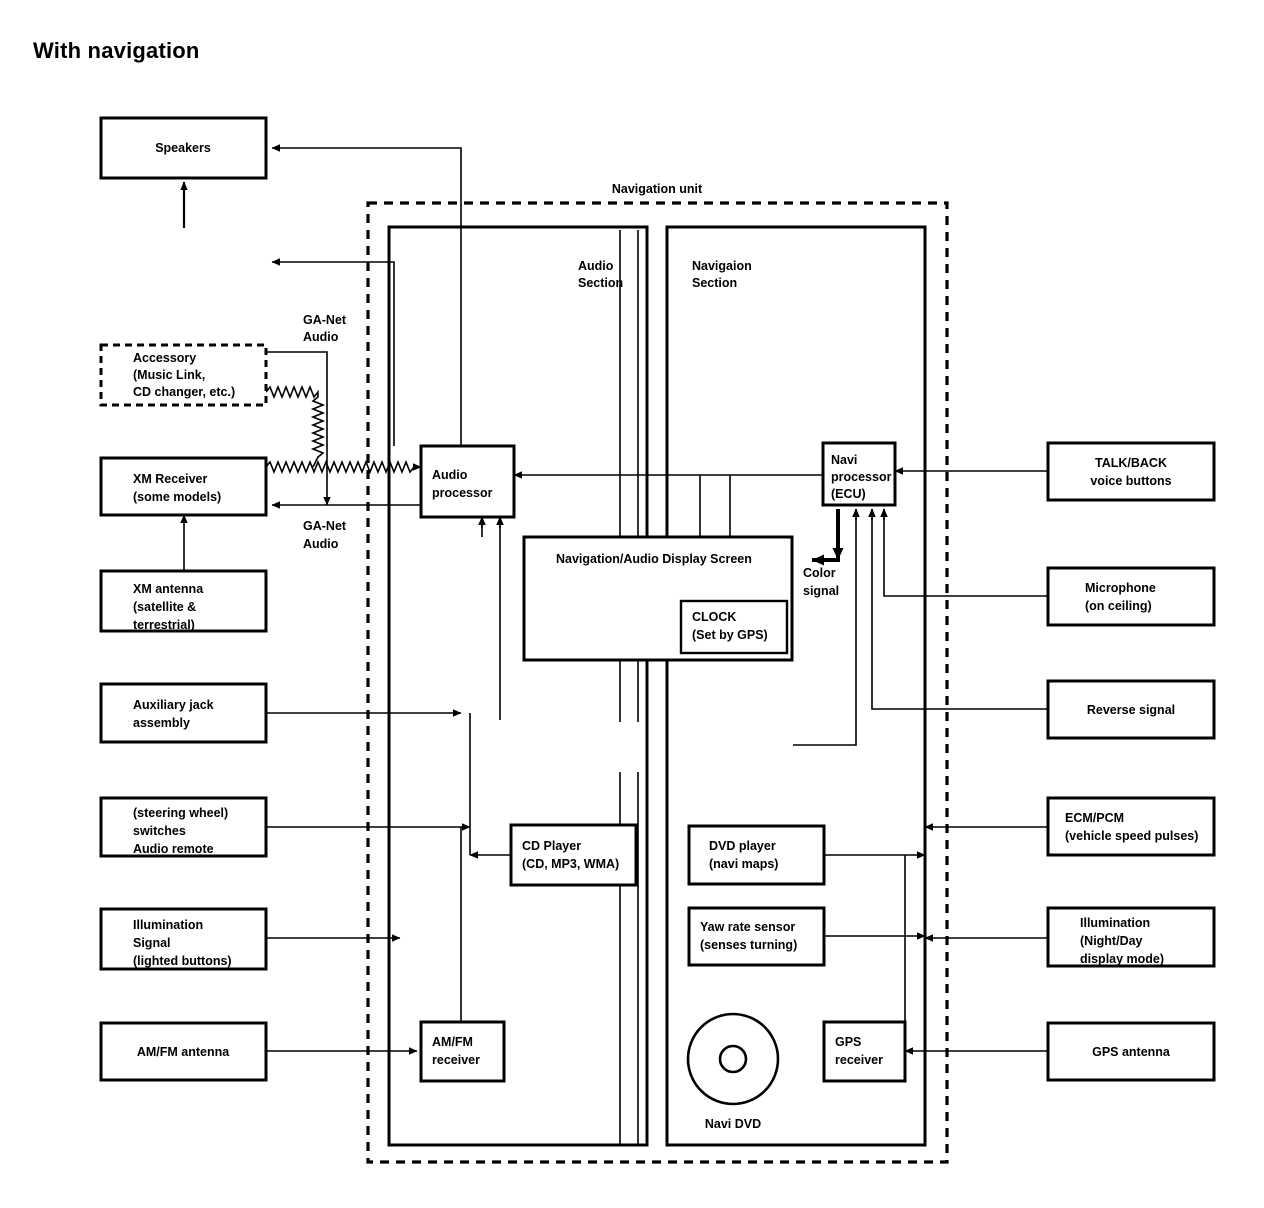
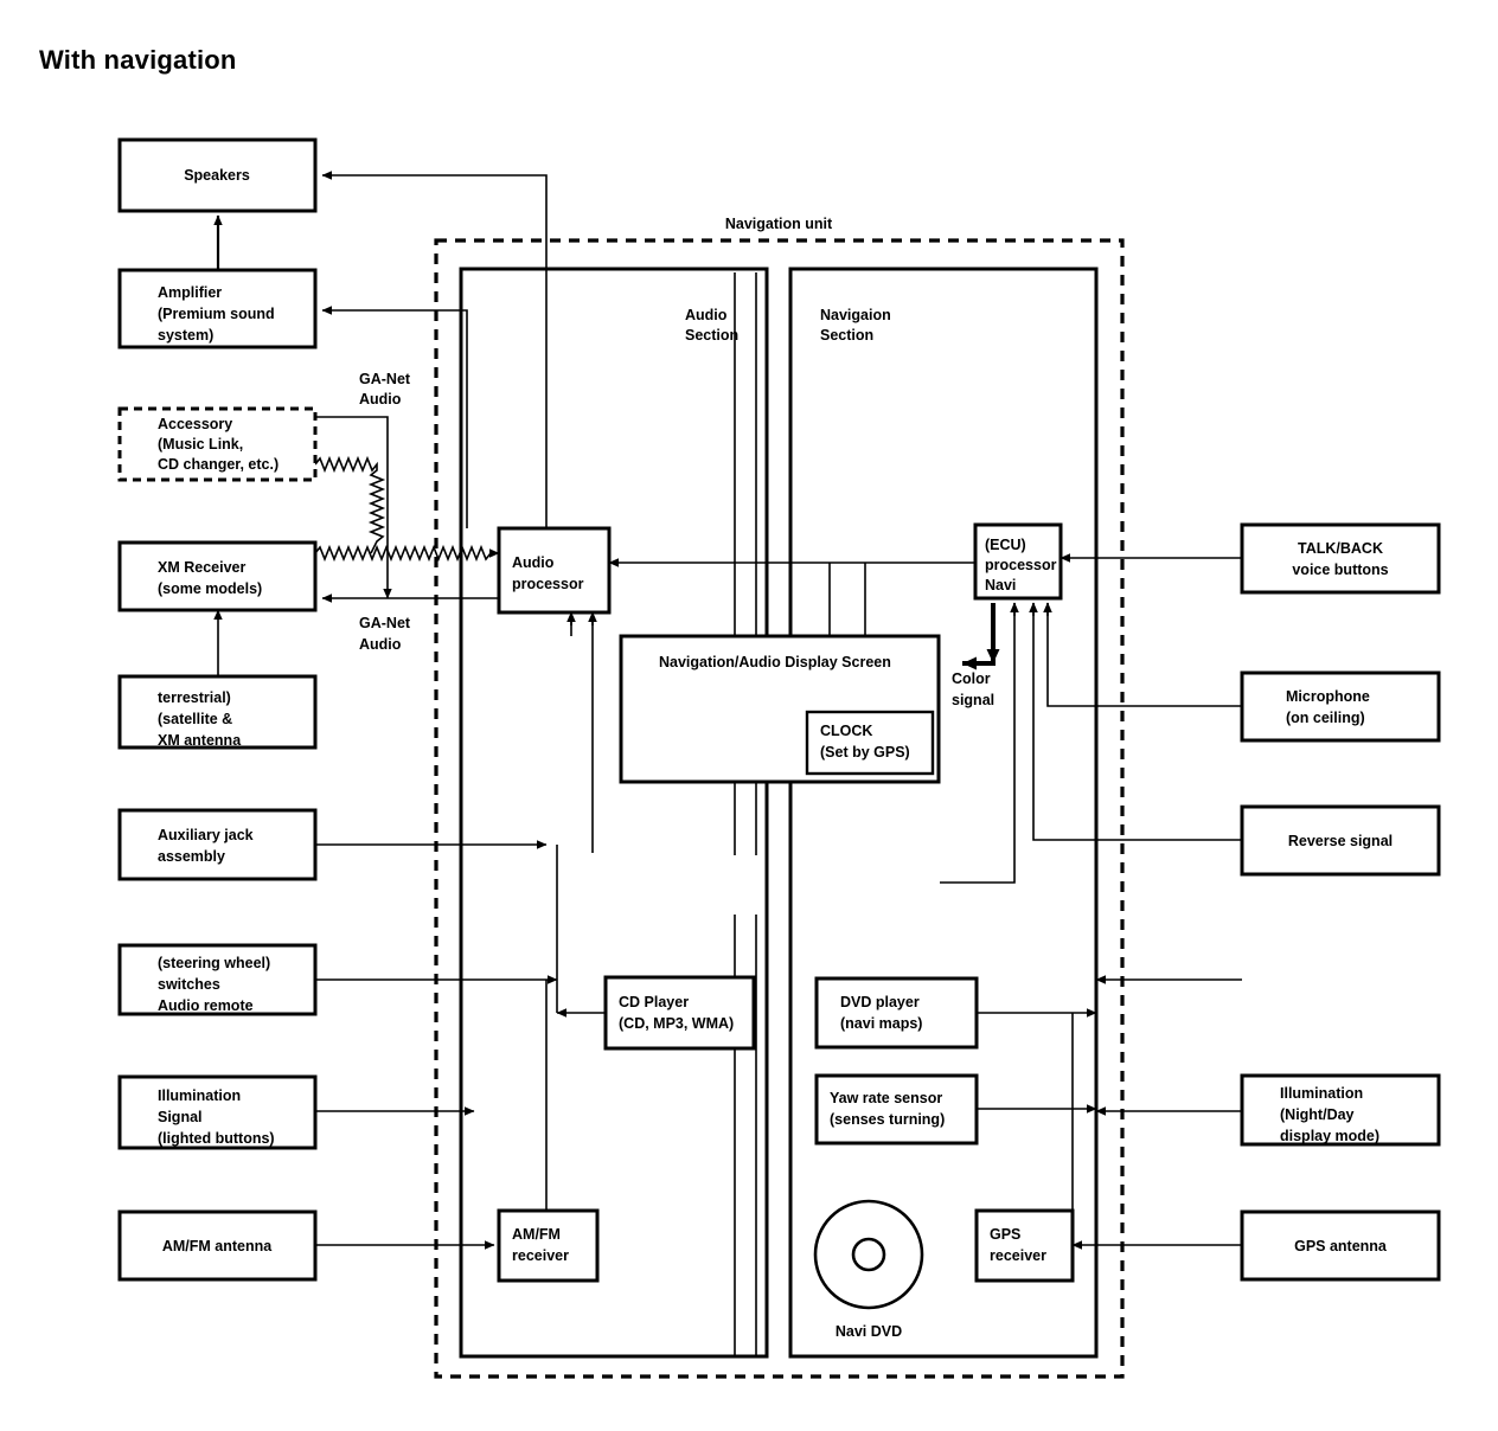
  With navigation
  Navigation unit
  Audio
  Section
  Navigaion
  Section
  Speakers
+ Amplifier
+ (Premium sound
+ system)
  Accessory
  (Music Link,
  CD changer, etc.)
  XM Receiver
  (some models)
- XM antenna
+ terrestrial)
  (satellite &
- terrestrial)
+ XM antenna
  Auxiliary jack
  assembly
  (steering wheel)
  switches
  Audio remote
  Illumination
  Signal
  (lighted buttons)
  AM/FM antenna
  GA-Net
  Audio
  GA-Net
  Audio
  Audio
  processor
- Navi
+ (ECU)
  processor
- (ECU)
+ Navi
  Color
  signal
  Navigation/Audio Display Screen
  CLOCK
  (Set by GPS)
  CD Player
  (CD, MP3, WMA)
  AM/FM
  receiver
  DVD player
  (navi maps)
  Yaw rate sensor
  (senses turning)
  GPS
  receiver
  Navi DVD
  TALK/BACK
  voice buttons
  Microphone
  (on ceiling)
  Reverse signal
- ECM/PCM
- (vehicle speed pulses)
  Illumination
  (Night/Day
  display mode)
  GPS antenna
